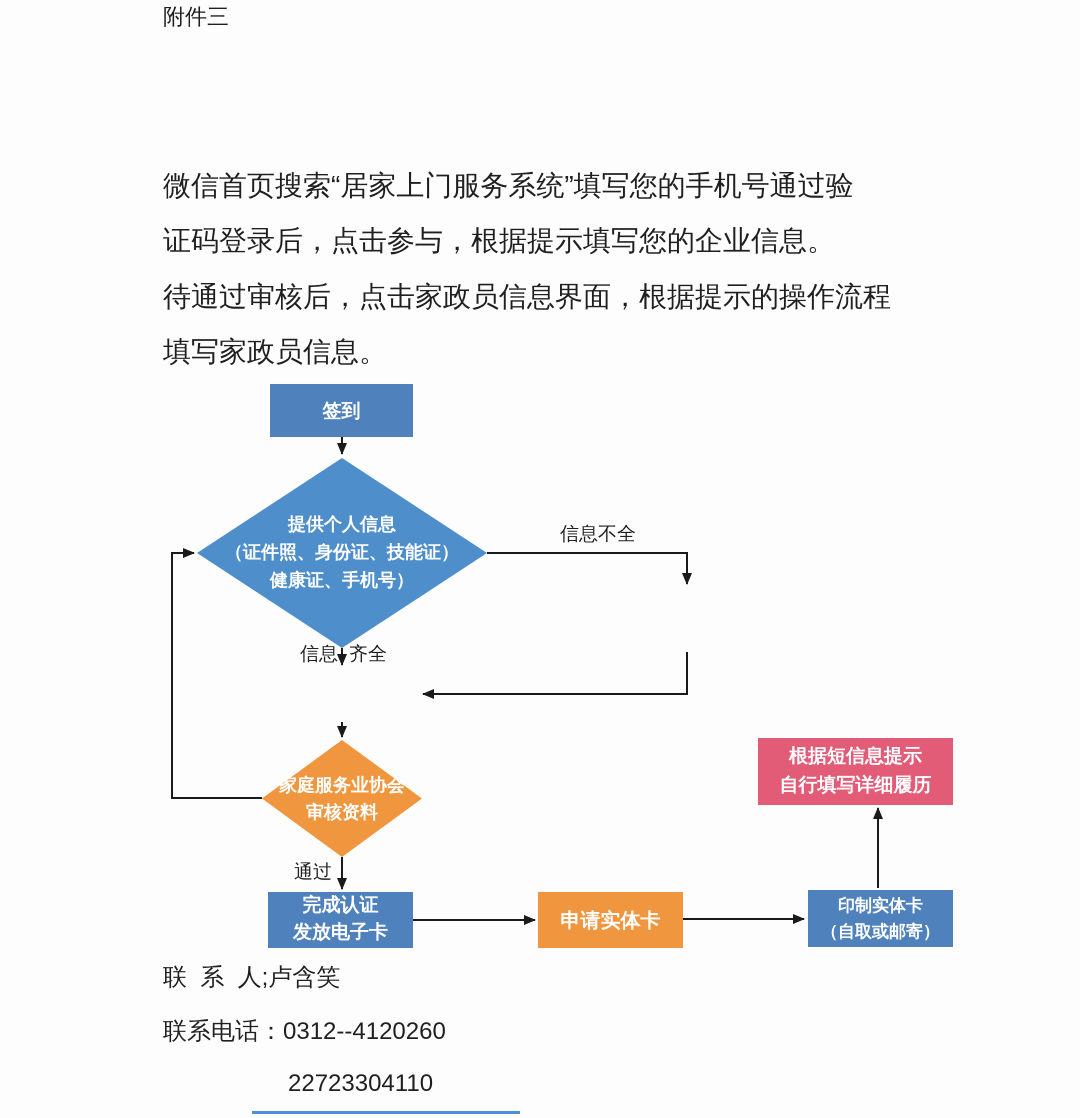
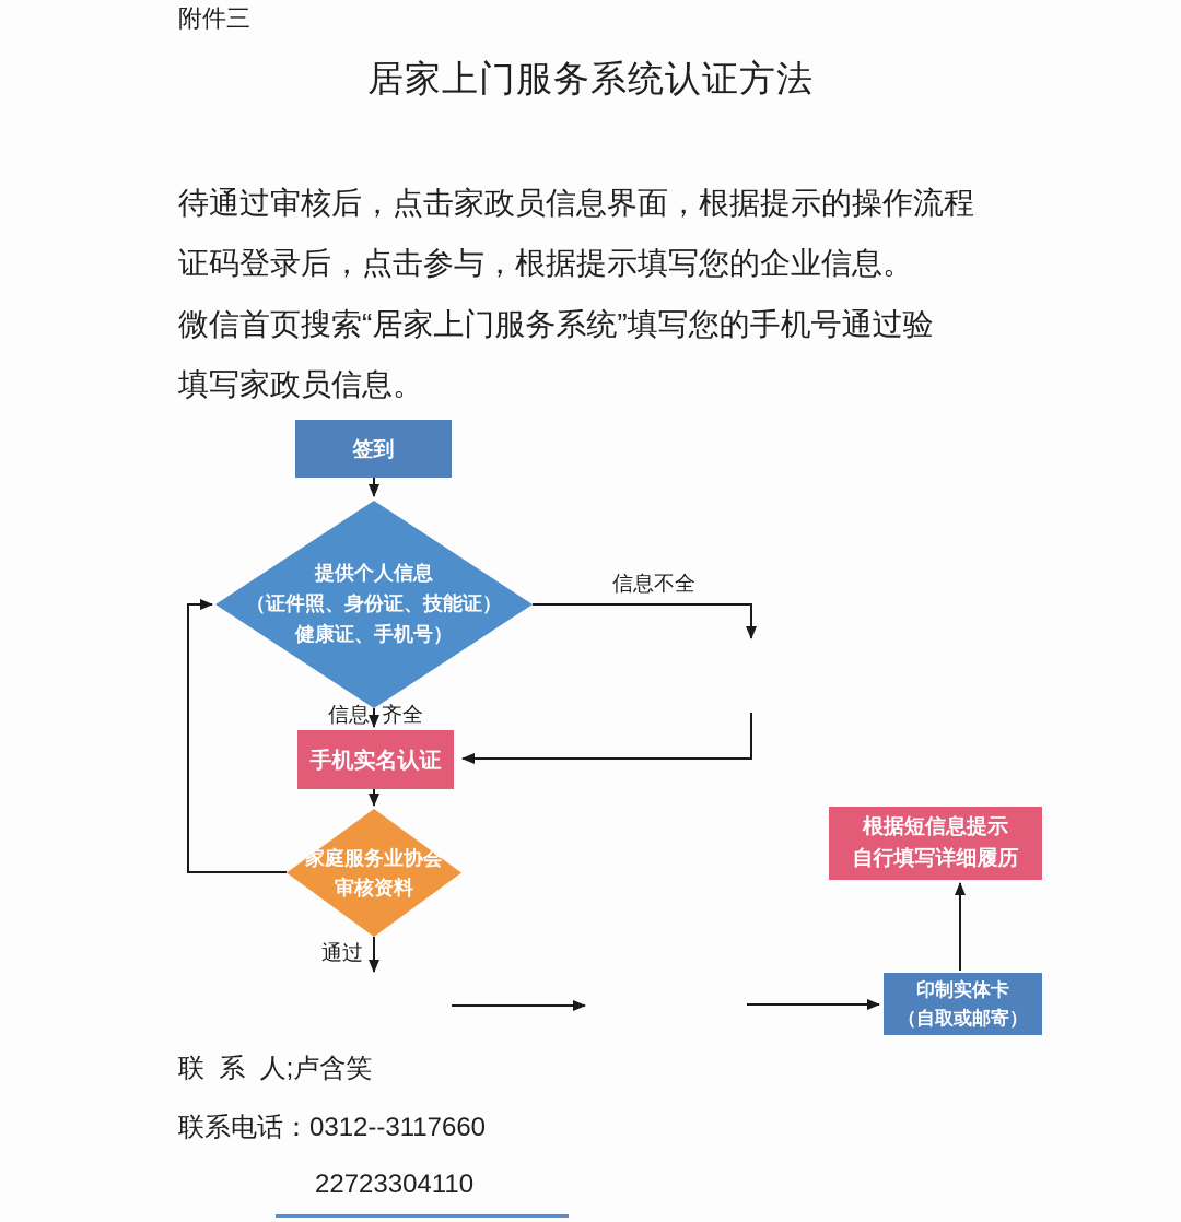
  附件三
+ 居家上门服务系统认证方法
- 微信首页搜索“居家上门服务系统”填写您的手机号通过验
+ 待通过审核后，点击家政员信息界面，根据提示的操作流程
  证码登录后，点击参与，根据提示填写您的企业信息。
- 待通过审核后，点击家政员信息界面，根据提示的操作流程
+ 微信首页搜索“居家上门服务系统”填写您的手机号通过验
  填写家政员信息。
  签到
  提供个人信息
  （证件照、身份证、技能证）
  健康证、手机号）
+ 手机实名认证
  家庭服务业协会
  审核资料
- 完成认证
- 发放电子卡
- 申请实体卡
  印制实体卡
  （自取或邮寄）
  根据短信息提示
  自行填写详细履历
  信息不全
  信息
  齐全
  通过
  联 系 人;卢含笑
- 联系电话：0312--4120260
+ 联系电话：0312--3117660
  22723304110
